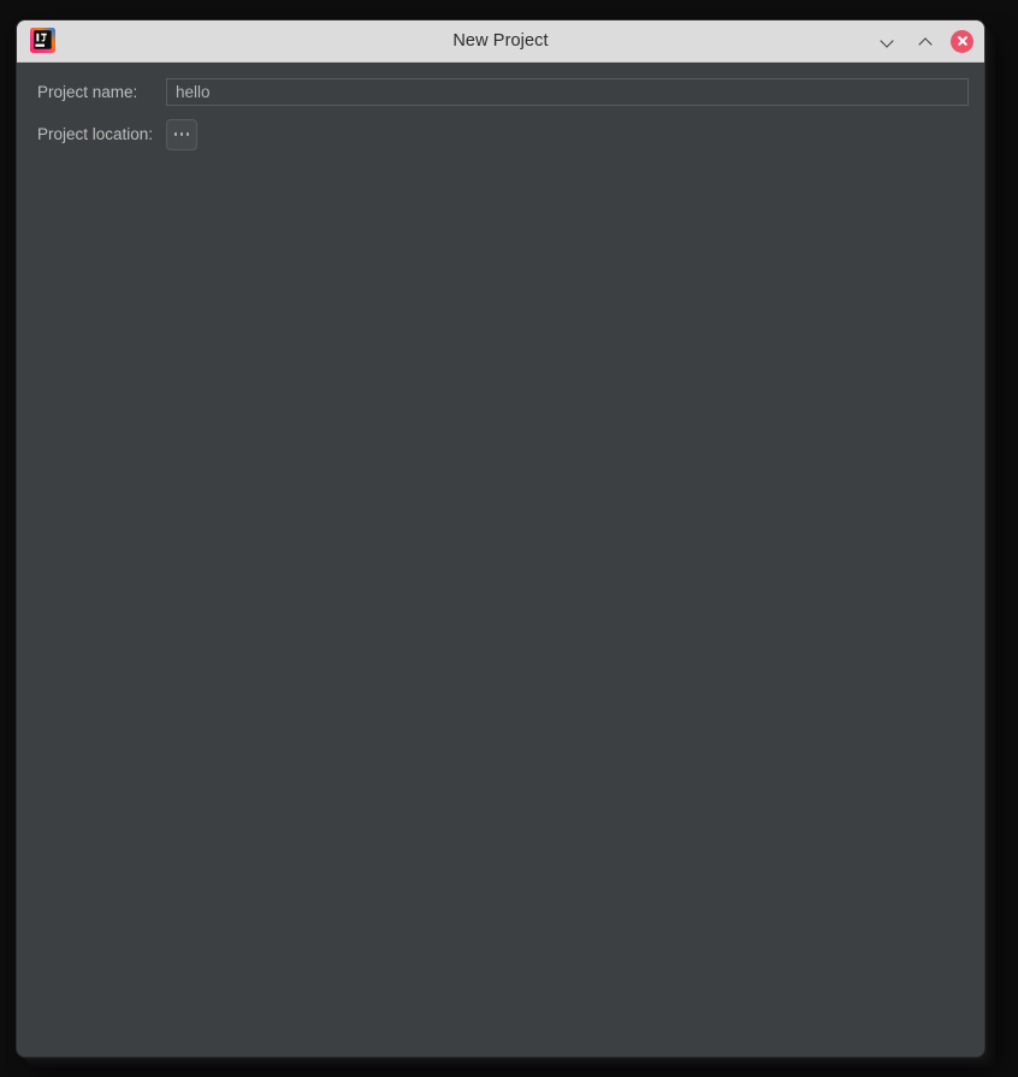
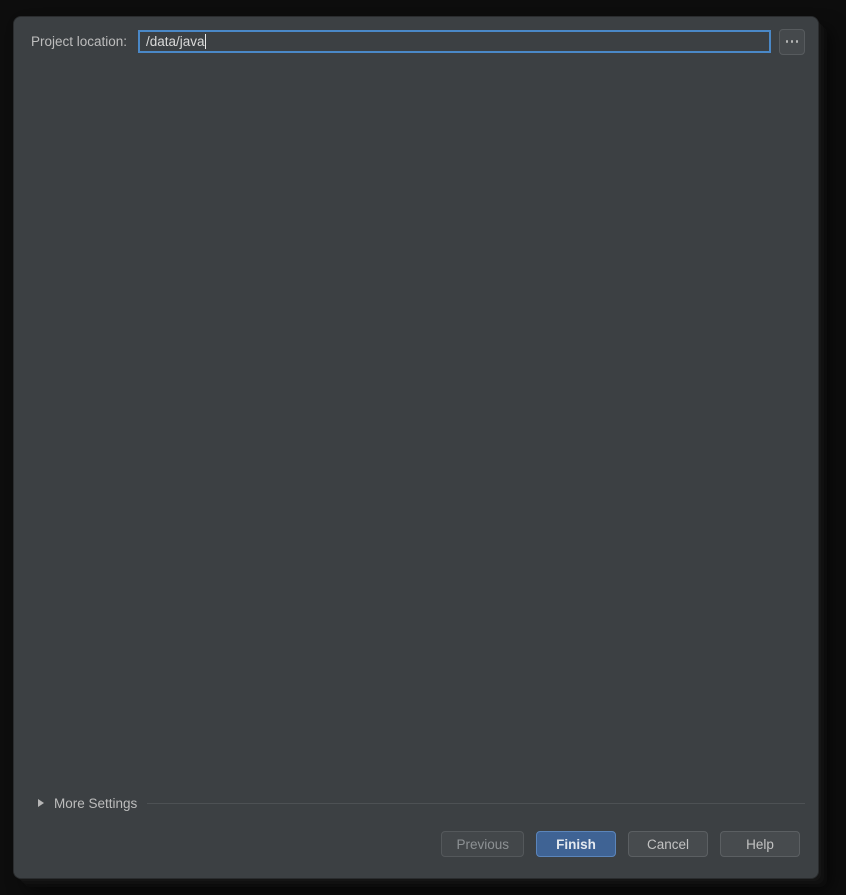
- New Project
- Project name:
- hello
  Project location:
+ /data/java
+ More Settings
+ Previous
+ Finish
+ Cancel
+ Help
